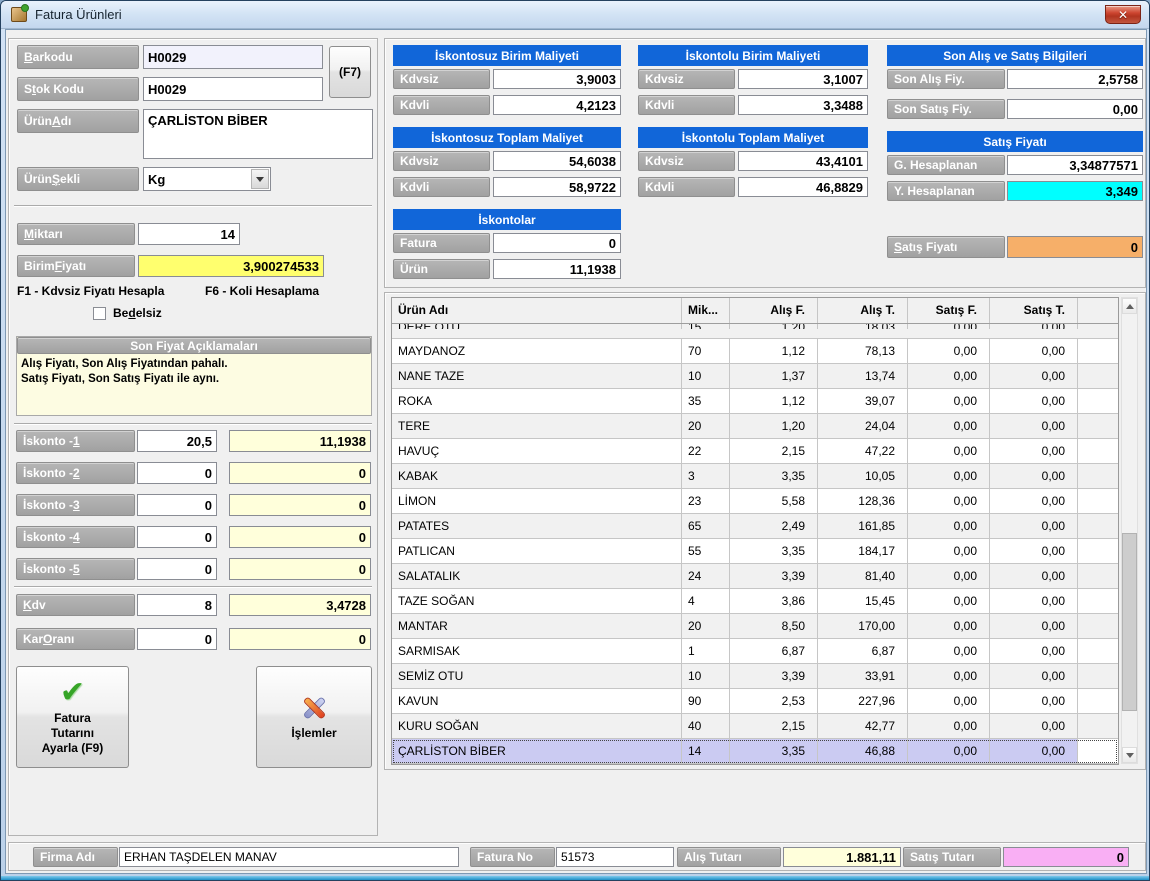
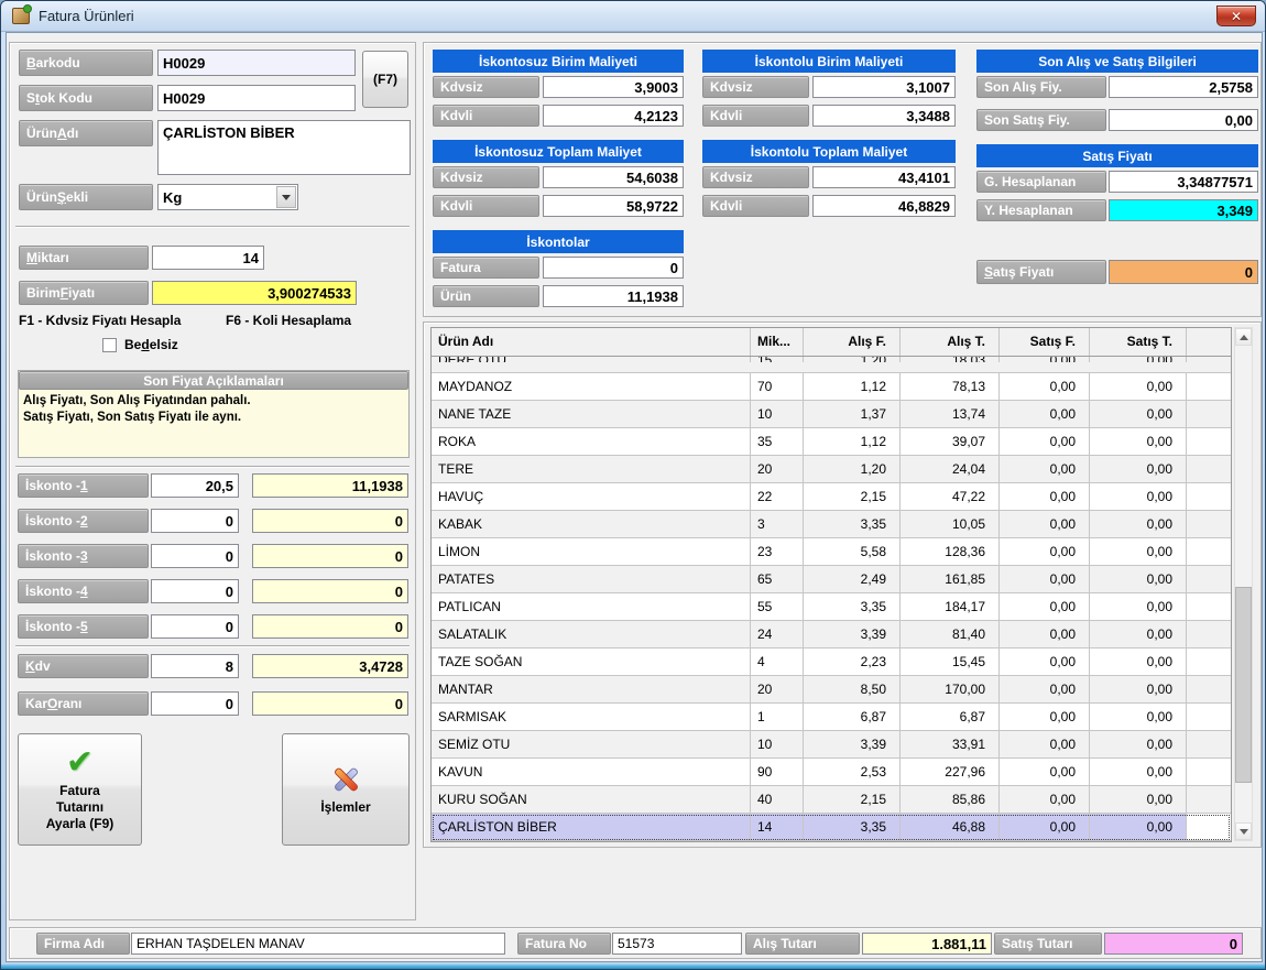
  Fatura Ürünleri
  B
  arkodu
  H0029
  (F7)
  S
  t
  ok Kodu
  H0029
  Ürün
  A
  dı
  ÇARLİSTON BİBER
  Ürün
  Ş
  ekli
  Kg
  M
  iktarı
  14
  Birim
  F
  iyatı
  3,900274533
  F1 - Kdvsiz Fiyatı Hesapla
  F6 - Koli Hesaplama
  Bedelsiz
  Son Fiyat Açıklamaları
  Alış Fiyatı, Son Alış Fiyatından pahalı.
  Satış Fiyatı, Son Satış Fiyatı ile aynı.
  İskonto -
  1
  20,5
  11,1938
  İskonto -
  2
  0
  0
  İskonto -
  3
  0
  0
  İskonto -
  4
  0
  0
  İskonto -
  5
  0
  0
  K
  dv
  8
  3,4728
  Kar
  O
  ranı
  0
  0
  Fatura
  Tutarını
  Ayarla (F9)
  İşlemler
  İskontosuz Birim Maliyeti
  Kdvsiz
  3,9003
  Kdvli
  4,2123
  İskontosuz Toplam Maliyet
  Kdvsiz
  54,6038
  Kdvli
  58,9722
  İskontolar
  Fatura
  0
  Ürün
  11,1938
  İskontolu Birim Maliyeti
  Kdvsiz
  3,1007
  Kdvli
  3,3488
  İskontolu Toplam Maliyet
  Kdvsiz
  43,4101
  Kdvli
  46,8829
  Son Alış ve Satış Bilgileri
  Son Alış Fiy.
  2,5758
  Son Satış Fiy.
  0,00
  Satış Fiyatı
  G. Hesaplanan
  3,34877571
  Y. Hesaplanan
  3,349
  S
  atış Fiyatı
  0
  Ürün Adı
  Mik...
  Alış F.
  Alış T.
  Satış F.
  Satış T.
  DERE OTU
  15
  1,20
  18,03
  0,00
  0,00
  MAYDANOZ
  70
  1,12
  78,13
  0,00
  0,00
  NANE TAZE
  10
  1,37
  13,74
  0,00
  0,00
  ROKA
  35
  1,12
  39,07
  0,00
  0,00
  TERE
  20
  1,20
  24,04
  0,00
  0,00
  HAVUÇ
  22
  2,15
  47,22
  0,00
  0,00
  KABAK
  3
  3,35
  10,05
  0,00
  0,00
  LİMON
  23
  5,58
  128,36
  0,00
  0,00
  PATATES
  65
  2,49
  161,85
  0,00
  0,00
  PATLICAN
  55
  3,35
  184,17
  0,00
  0,00
  SALATALIK
  24
  3,39
  81,40
  0,00
  0,00
  TAZE SOĞAN
  4
- 3,86
+ 2,23
  15,45
  0,00
  0,00
  MANTAR
  20
  8,50
  170,00
  0,00
  0,00
  SARMISAK
  1
  6,87
  6,87
  0,00
  0,00
  SEMİZ OTU
  10
  3,39
  33,91
  0,00
  0,00
  KAVUN
  90
  2,53
  227,96
  0,00
  0,00
  KURU SOĞAN
  40
  2,15
- 42,77
+ 85,86
  0,00
  0,00
  ÇARLİSTON BİBER
  14
  3,35
  46,88
  0,00
  0,00
  Firma Adı
  ERHAN TAŞDELEN MANAV
  Fatura No
  51573
  Alış Tutarı
  1.881,11
  Satış Tutarı
  0
